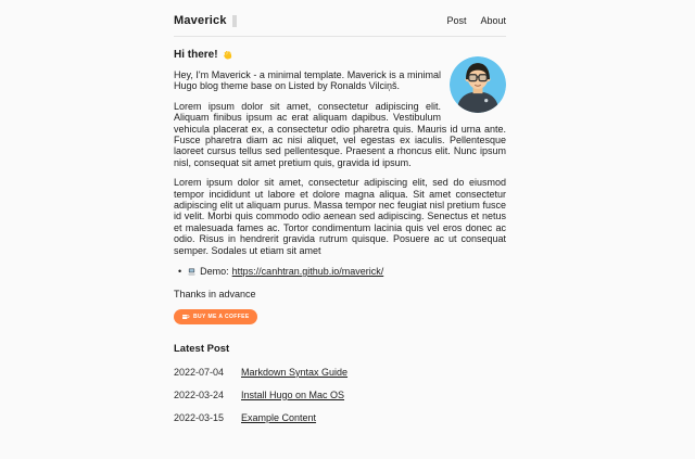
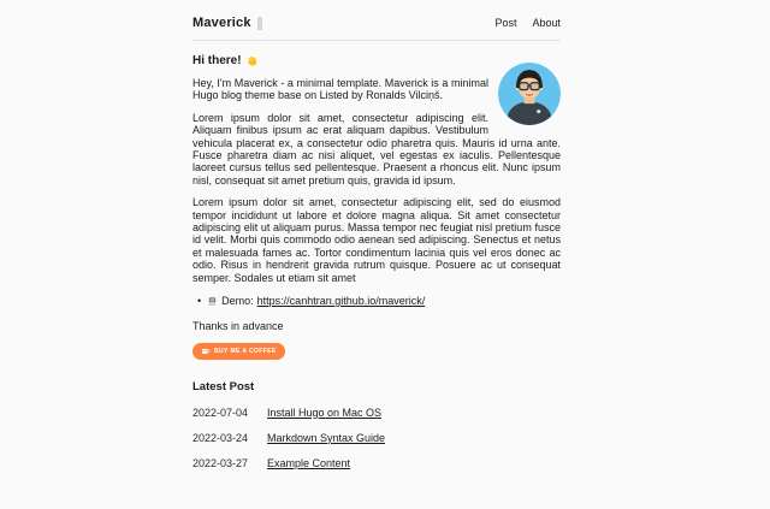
  Maverick
  Post
  About
  Hi there!
  Hey, I'm Maverick - a minimal template. Maverick is a minimal Hugo blog theme base on Listed by Ronalds Vilciņš.
  Lorem ipsum dolor sit amet, consectetur adipiscing elit. Aliquam finibus ipsum ac erat aliquam dapibus. Vestibulum vehicula placerat ex, a consectetur odio pharetra quis. Mauris id urna ante. Fusce pharetra diam ac nisi aliquet, vel egestas ex iaculis. Pellentesque laoreet cursus tellus sed pellentesque. Praesent a rhoncus elit. Nunc ipsum nisl, consequat sit amet pretium quis, gravida id ipsum.
  Lorem ipsum dolor sit amet, consectetur adipiscing elit, sed do eiusmod tempor incididunt ut labore et dolore magna aliqua. Sit amet consectetur adipiscing elit ut aliquam purus. Massa tempor nec feugiat nisl pretium fusce id velit. Morbi quis commodo odio aenean sed adipiscing. Senectus et netus et malesuada fames ac. Tortor condimentum lacinia quis vel eros donec ac odio. Risus in hendrerit gravida rutrum quisque. Posuere ac ut consequat semper. Sodales ut etiam sit amet
  Demo:
  https://canhtran.github.io/maverick/
  Thanks in advance
  Latest Post
  2022-07-04
- Markdown Syntax Guide
+ Install Hugo on Mac OS
  2022-03-24
- Install Hugo on Mac OS
+ Markdown Syntax Guide
- 2022-03-15
+ 2022-03-27
  Example Content
